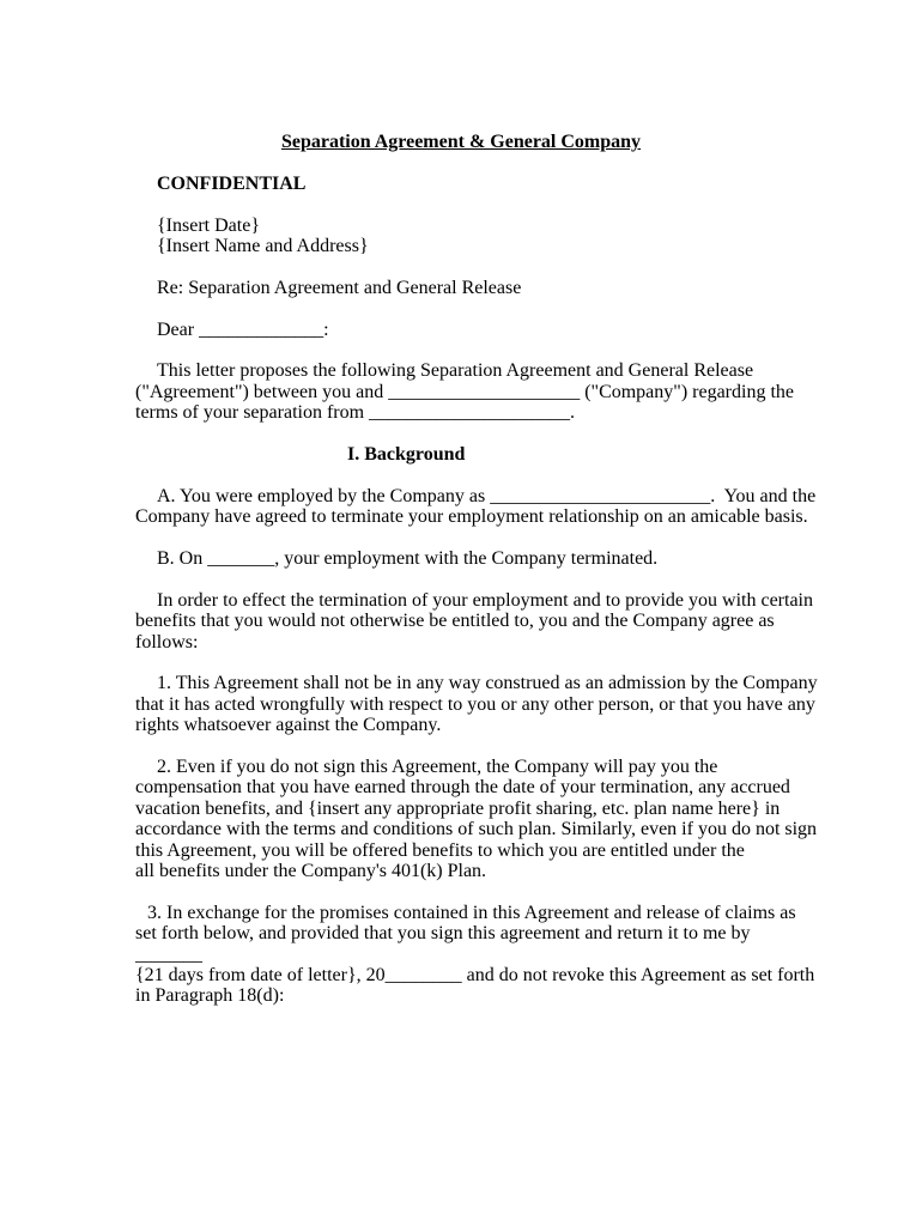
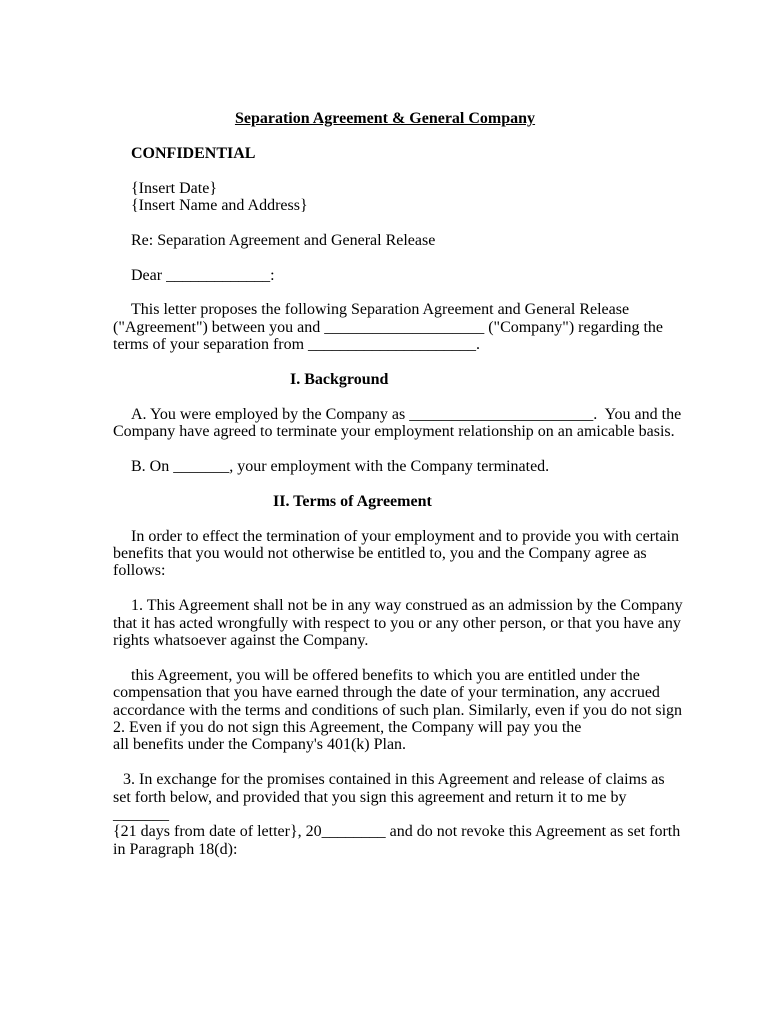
  Separation Agreement & General Company
  CONFIDENTIAL
  {Insert Date}
  {Insert Name and Address}
  Re: Separation Agreement and General Release
  Dear _____________:
  This letter proposes the following Separation Agreement and General Release
  ("Agreement") between you and ____________________ ("Company") regarding the
  terms of your separation from _____________________.
  I. Background
  A. You were employed by the Company as _______________________. You and the
  Company have agreed to terminate your employment relationship on an amicable basis.
  B. On _______, your employment with the Company terminated.
+ II. Terms of Agreement
  In order to effect the termination of your employment and to provide you with certain
  benefits that you would not otherwise be entitled to, you and the Company agree as
  follows:
  1. This Agreement shall not be in any way construed as an admission by the Company
  that it has acted wrongfully with respect to you or any other person, or that you have any
  rights whatsoever against the Company.
- 2. Even if you do not sign this Agreement, the Company will pay you the
+ this Agreement, you will be offered benefits to which you are entitled under the
  compensation that you have earned through the date of your termination, any accrued
- vacation benefits, and {insert any appropriate profit sharing, etc. plan name here} in
  accordance with the terms and conditions of such plan. Similarly, even if you do not sign
- this Agreement, you will be offered benefits to which you are entitled under the
+ 2. Even if you do not sign this Agreement, the Company will pay you the
  all benefits under the Company's 401(k) Plan.
  3. In exchange for the promises contained in this Agreement and release of claims as
  set forth below, and provided that you sign this agreement and return it to me by
  _______
  {21 days from date of letter}, 20________ and do not revoke this Agreement as set forth
  in Paragraph 18(d):
